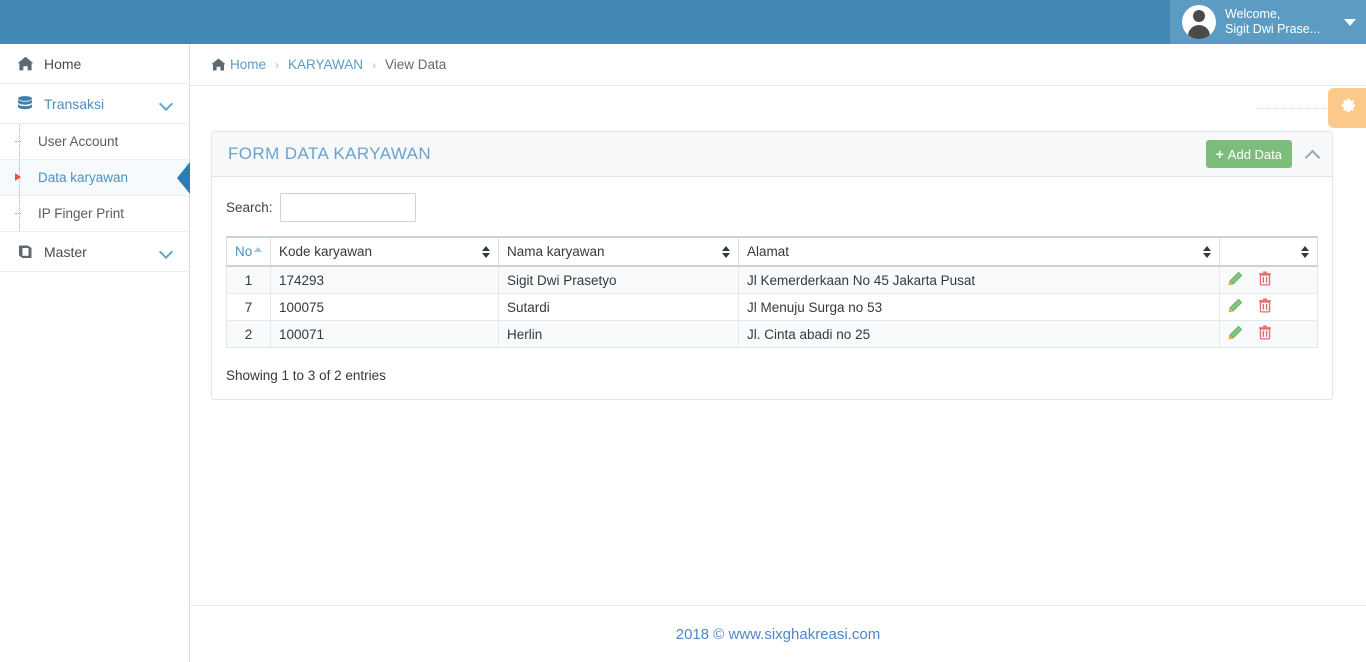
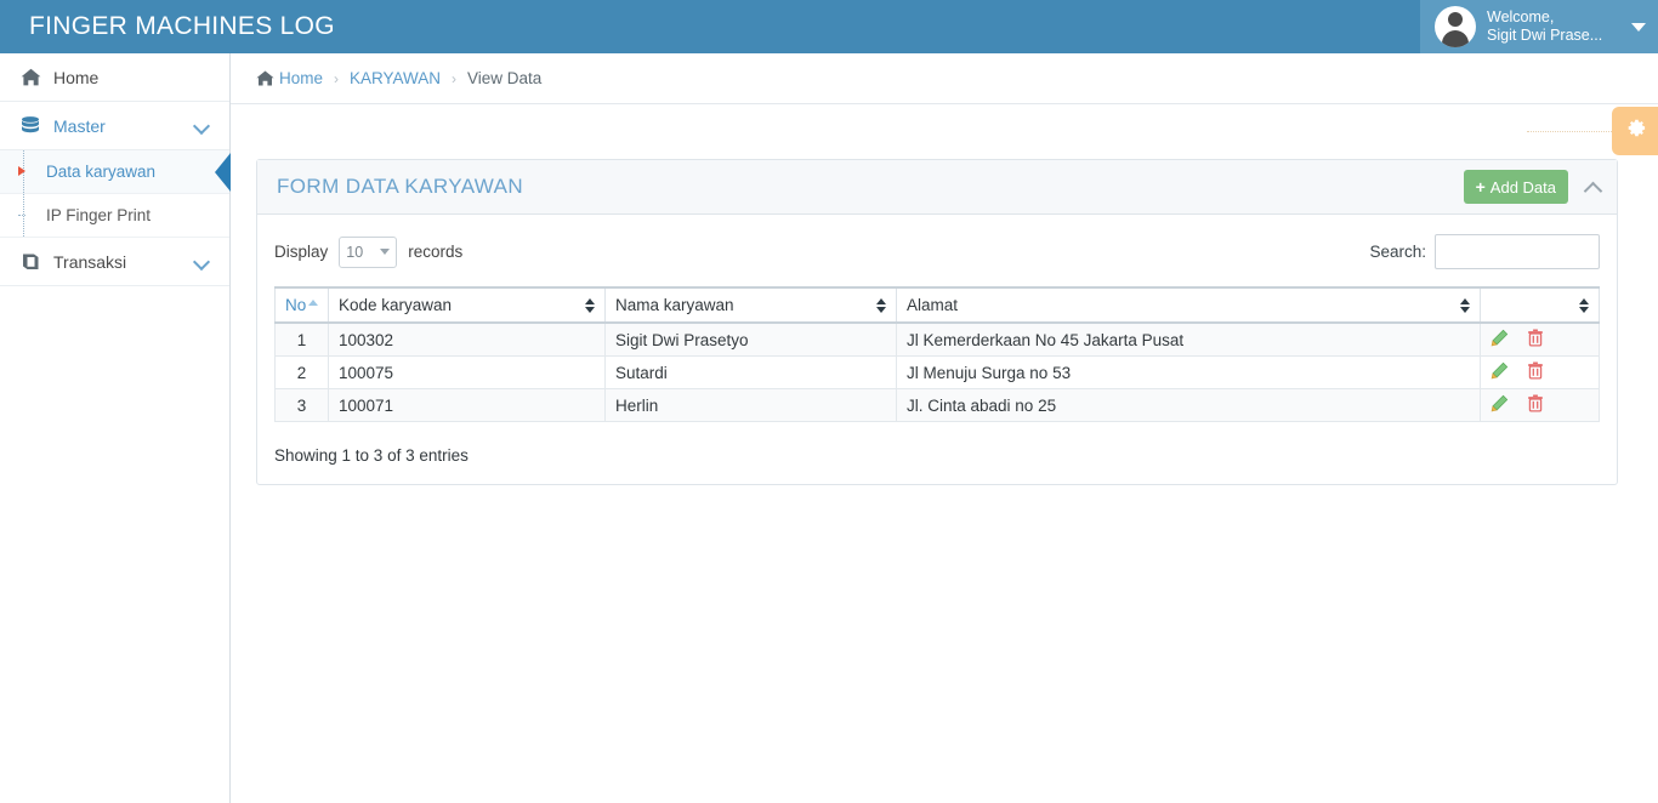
+ FINGER MACHINES LOG
  Welcome,
  Sigit Dwi Prase...
  Home
- Transaksi
+ Master
- User Account
  Data karyawan
  IP Finger Print
- Master
+ Transaksi
  Home
  ›
  KARYAWAN
  ›
  View Data
  FORM DATA KARYAWAN
  +
  Add Data
+ Display
+ 10
+ records
  Search:
  No	Kode karyawan	Nama karyawan	Alamat
- 1	174293	Sigit Dwi Prasetyo	Jl Kemerderkaan No 45 Jakarta Pusat
+ 1	100302	Sigit Dwi Prasetyo	Jl Kemerderkaan No 45 Jakarta Pusat
- 7	100075	Sutardi	Jl Menuju Surga no 53
+ 2	100075	Sutardi	Jl Menuju Surga no 53
- 2	100071	Herlin	Jl. Cinta abadi no 25
+ 3	100071	Herlin	Jl. Cinta abadi no 25
- Showing 1 to 3 of 2 entries
+ Showing 1 to 3 of 3 entries
- 2018 © www.sixghakreasi.com
